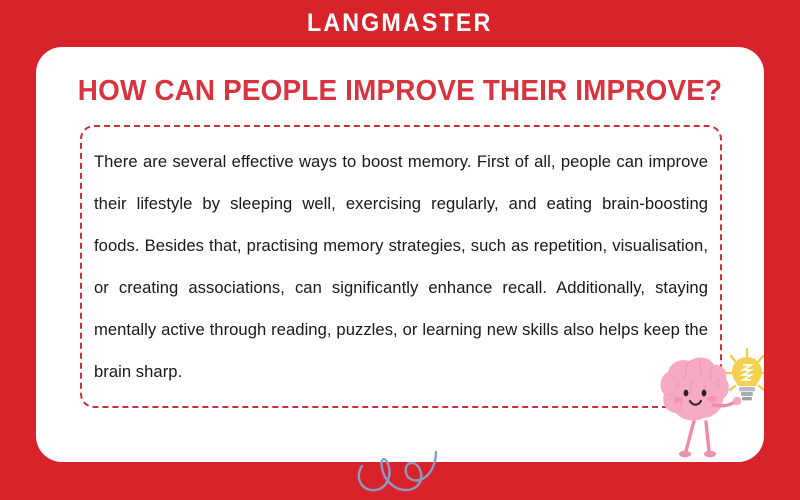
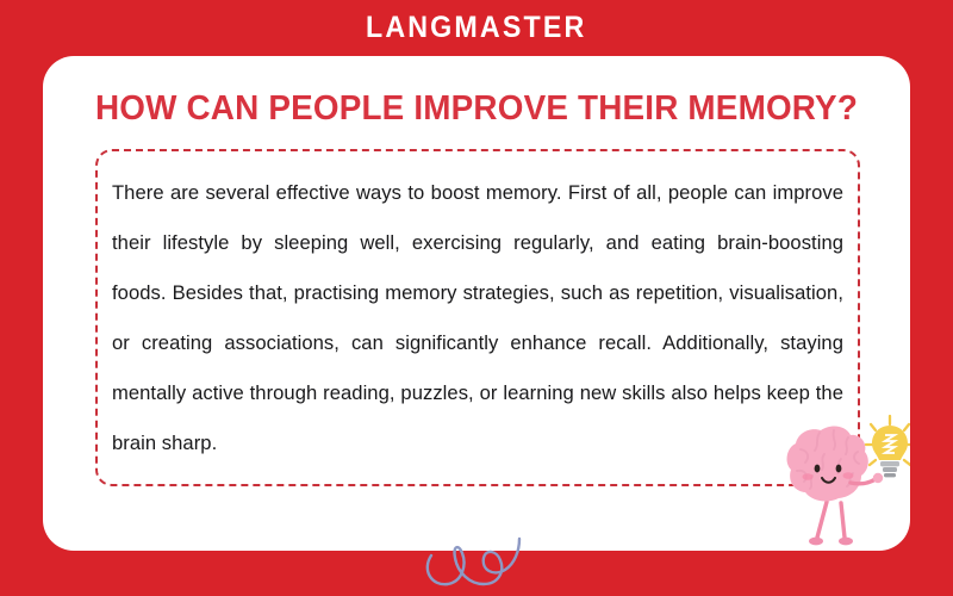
  LANGMASTER
- HOW CAN PEOPLE IMPROVE THEIR IMPROVE?
+ HOW CAN PEOPLE IMPROVE THEIR MEMORY?
  There are several effective ways to boost memory. First of all, people can improve their lifestyle by sleeping well, exercising regularly, and eating brain-boosting foods. Besides that, practising memory strategies, such as repetition, visualisation, or creating associations, can significantly enhance recall. Additionally, staying mentally active through reading, puzzles, or learning new skills also helps keep the brain sharp.
